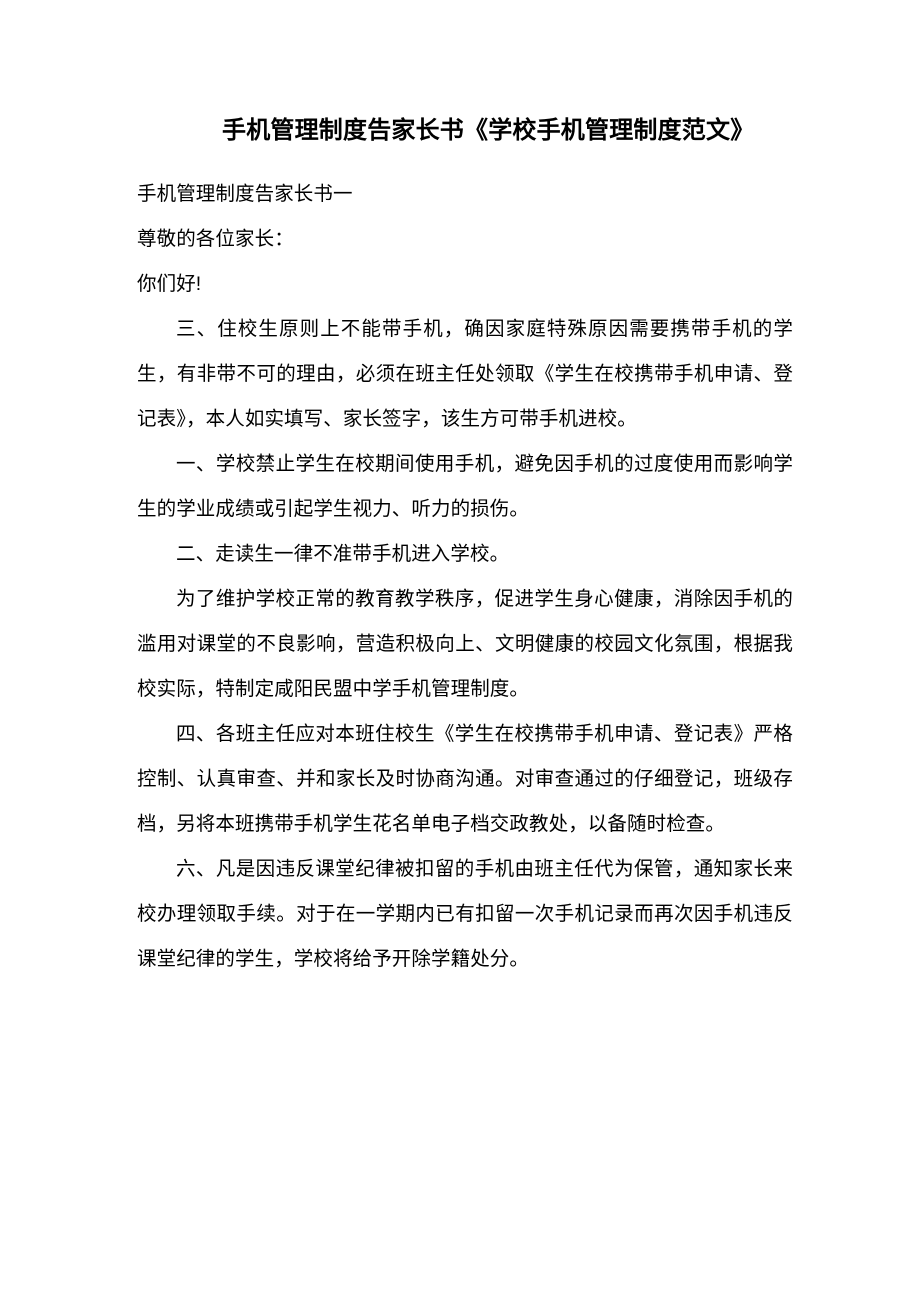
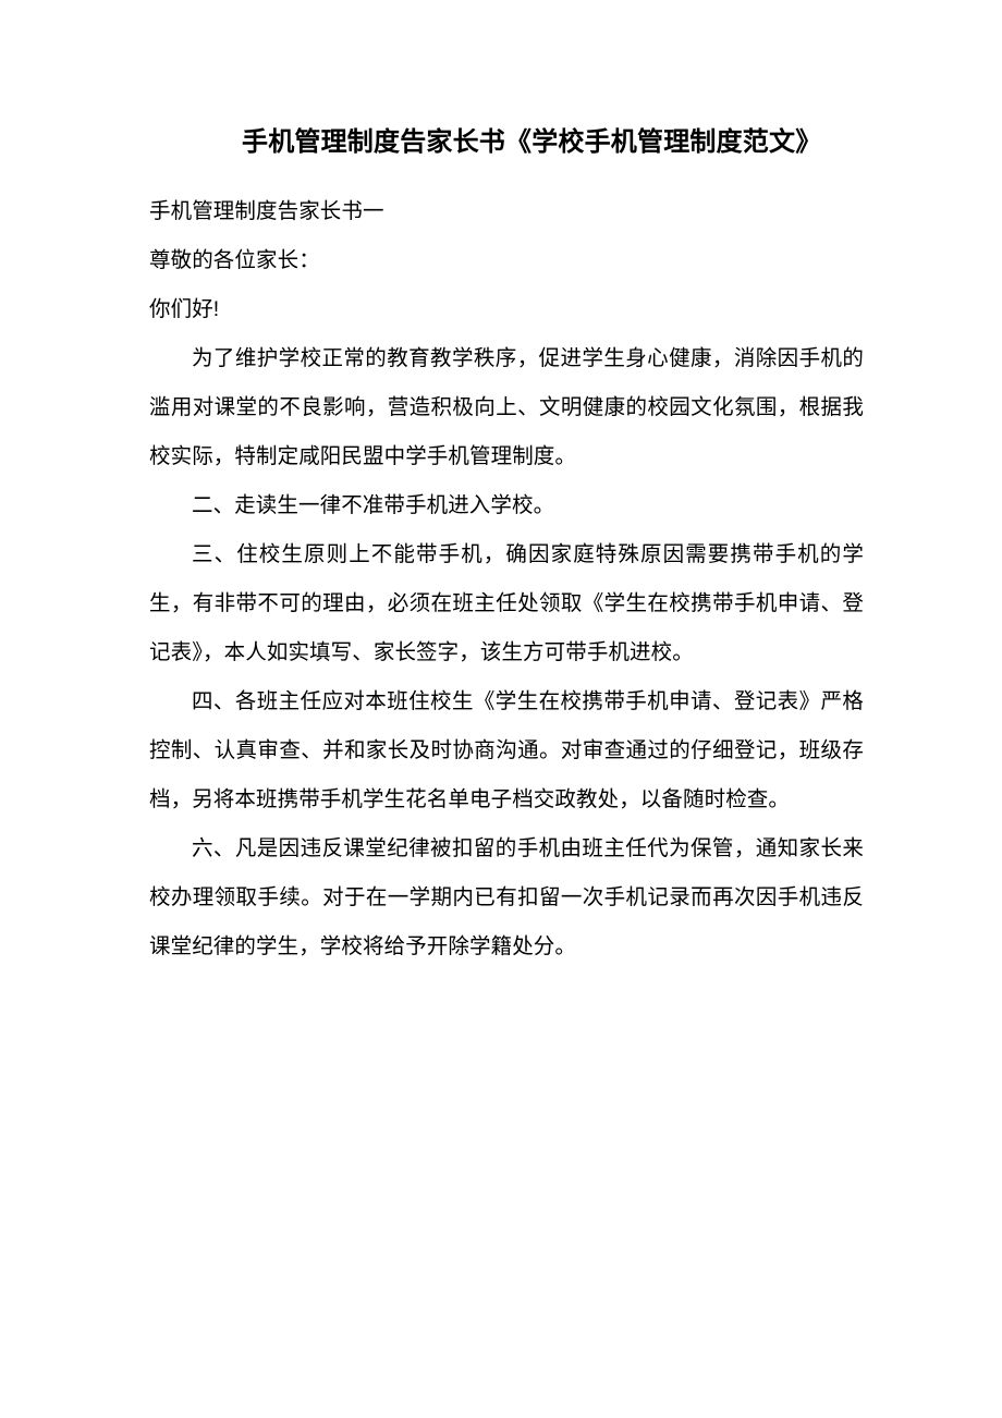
  手机管理制度告家长书《学校手机管理制度范文》
  手机管理制度告家长书一
  尊敬的各位家长：
  你们好!
- 三、住校生原则上不能带手机，确因家庭特殊原因需要携带手机的学生，有非带不可的理由，必须在班主任处领取《学生在校携带手机申请、登记表》，本人如实填写、家长签字，该生方可带手机进校。
+ 为了维护学校正常的教育教学秩序，促进学生身心健康，消除因手机的滥用对课堂的不良影响，营造积极向上、文明健康的校园文化氛围，根据我校实际，特制定咸阳民盟中学手机管理制度。
- 一、学校禁止学生在校期间使用手机，避免因手机的过度使用而影响学生的学业成绩或引起学生视力、听力的损伤。
  二、走读生一律不准带手机进入学校。
- 为了维护学校正常的教育教学秩序，促进学生身心健康，消除因手机的滥用对课堂的不良影响，营造积极向上、文明健康的校园文化氛围，根据我校实际，特制定咸阳民盟中学手机管理制度。
+ 三、住校生原则上不能带手机，确因家庭特殊原因需要携带手机的学生，有非带不可的理由，必须在班主任处领取《学生在校携带手机申请、登记表》，本人如实填写、家长签字，该生方可带手机进校。
  四、各班主任应对本班住校生《学生在校携带手机申请、登记表》严格控制、认真审查、并和家长及时协商沟通。对审查通过的仔细登记，班级存档，另将本班携带手机学生花名单电子档交政教处，以备随时检查。
  六、凡是因违反课堂纪律被扣留的手机由班主任代为保管，通知家长来校办理领取手续。对于在一学期内已有扣留一次手机记录而再次因手机违反课堂纪律的学生，学校将给予开除学籍处分。
